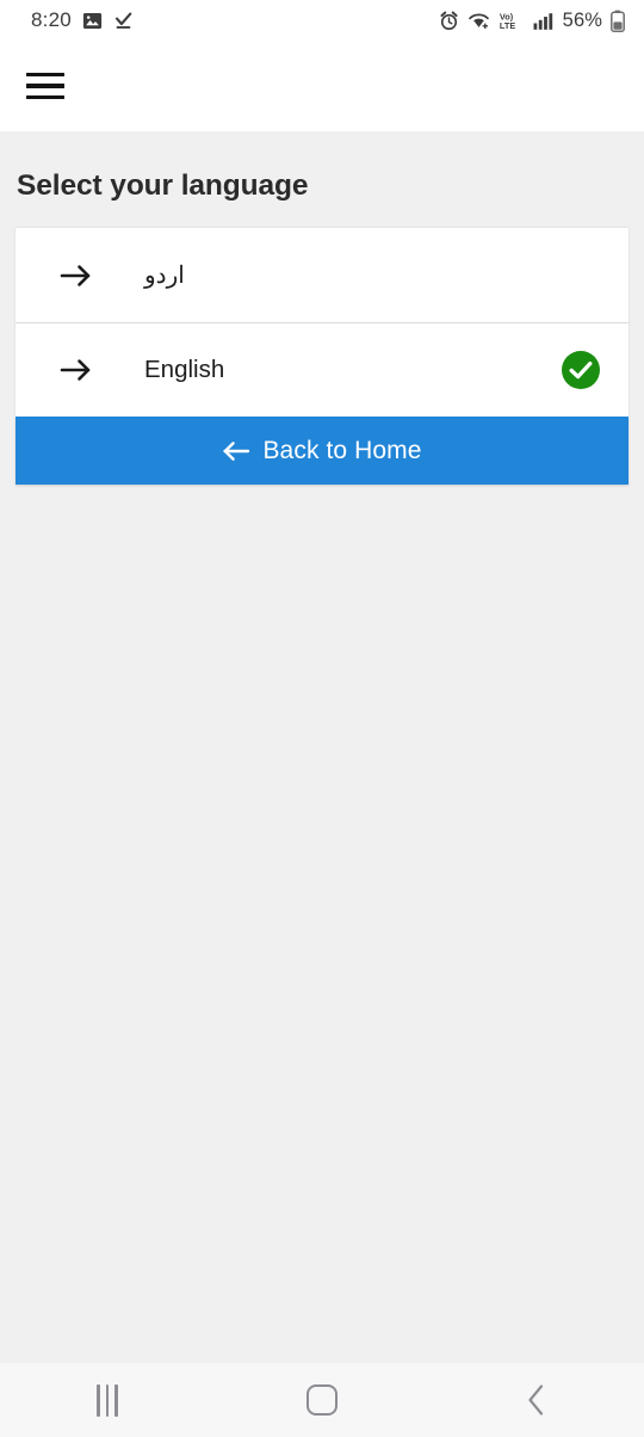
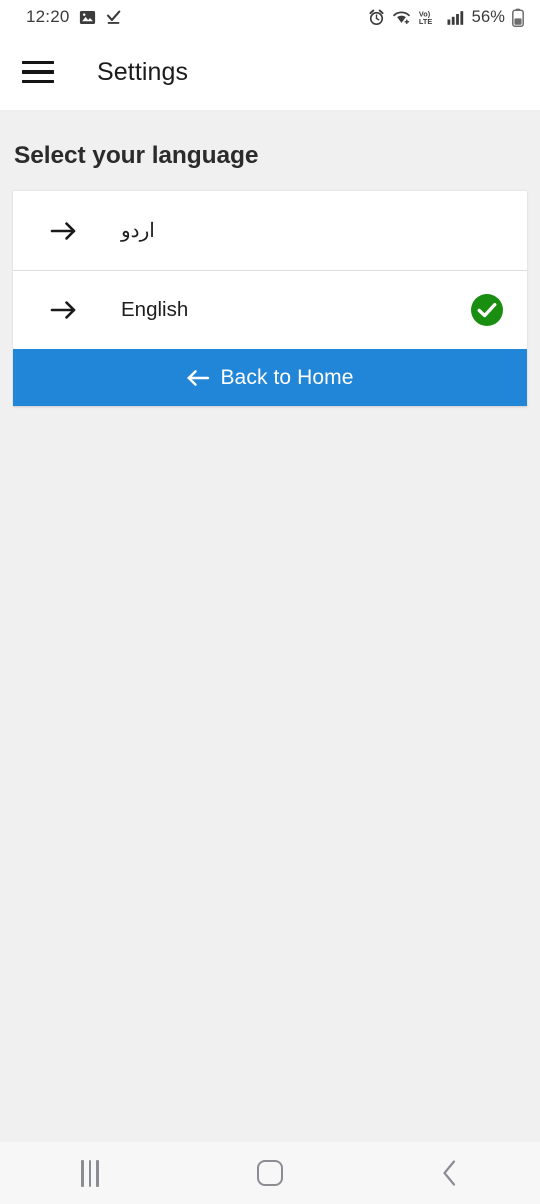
- 8:20
+ 12:20
  Vo)
  LTE
  56%
+ Settings
  Select your language
  اردو
  English
  Back to Home
